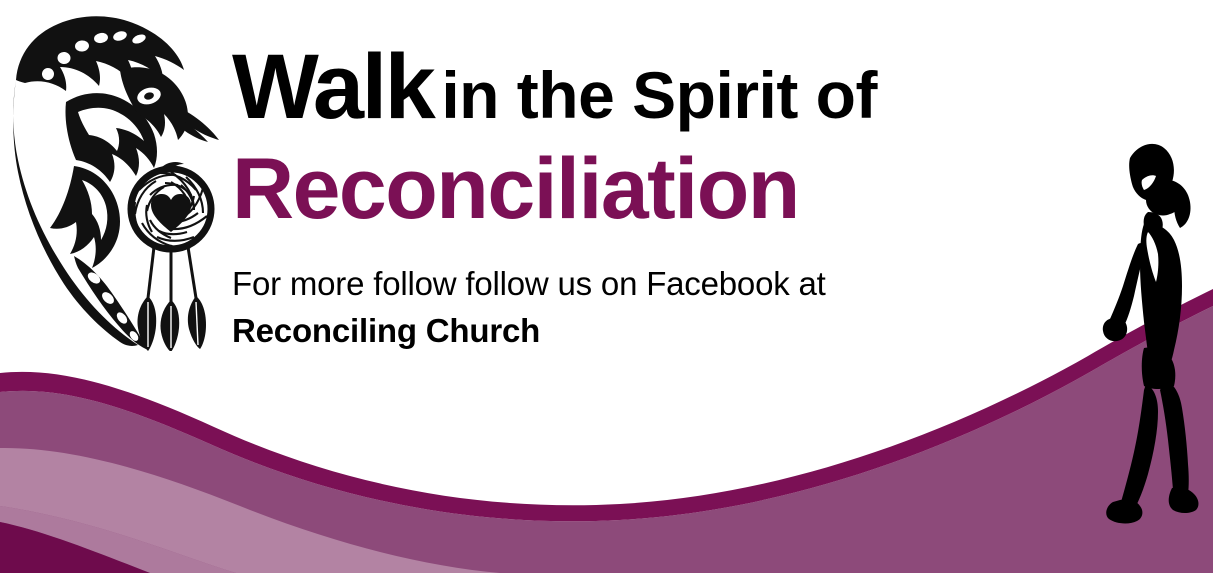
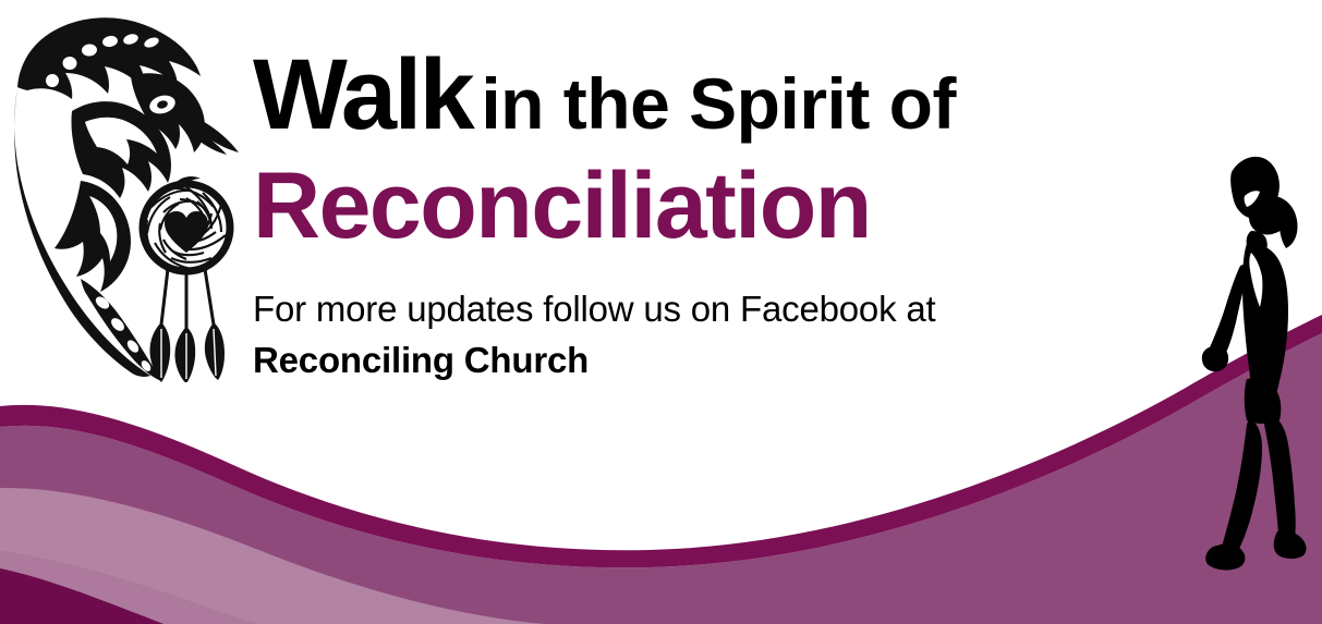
  Walkin the Spirit of
  Reconciliation
- For more follow follow us on Facebook at
+ For more updates follow us on Facebook at
  Reconciling Church
